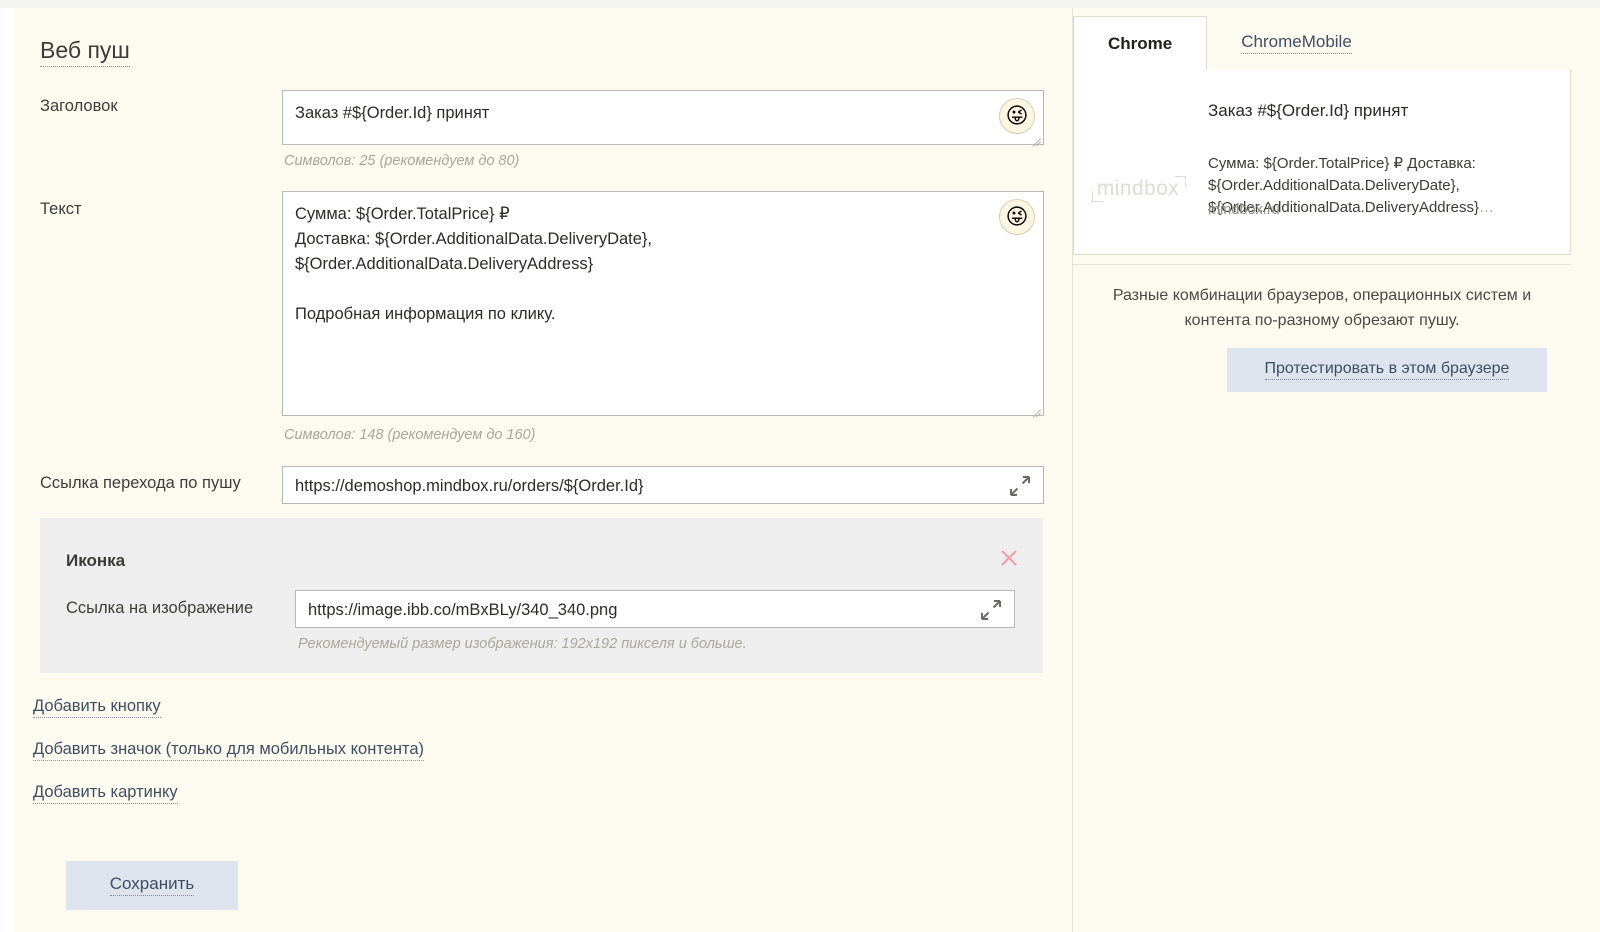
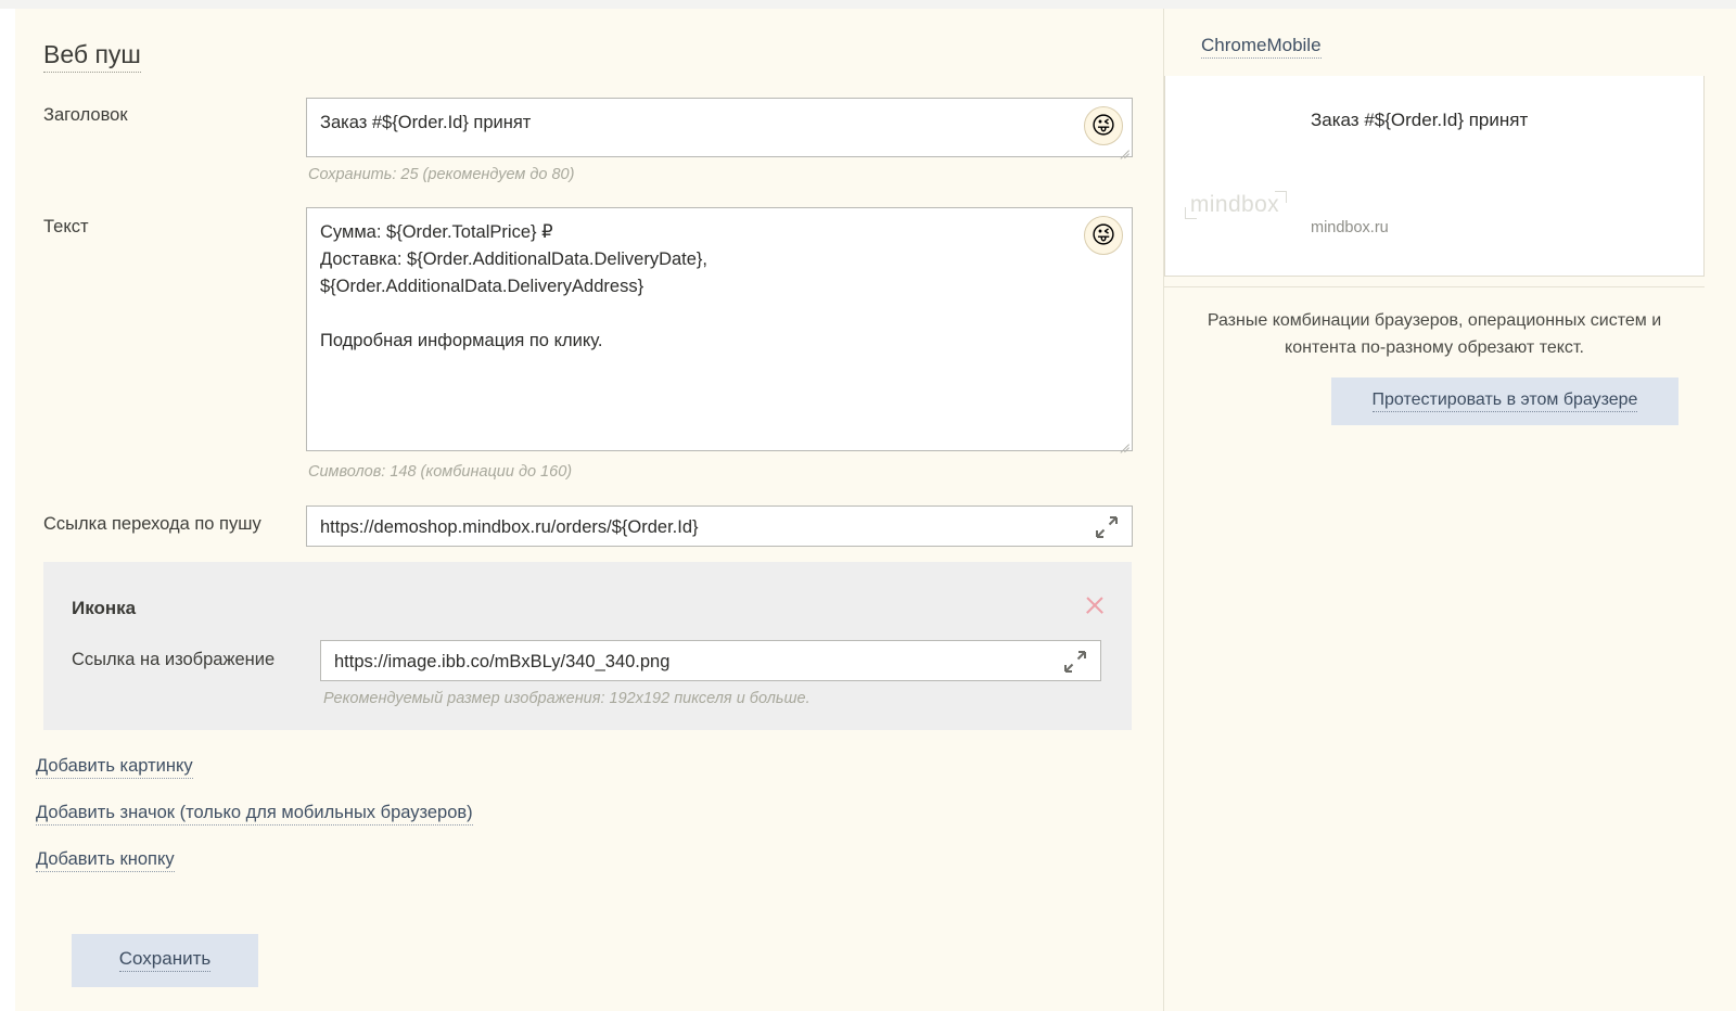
  Веб пуш
  Заголовок
  Заказ #${Order.Id} принят
  😜
- Символов: 25 (рекомендуем до 80)
+ Сохранить: 25 (рекомендуем до 80)
  Текст
  Сумма: ${Order.TotalPrice} ₽
  Доставка: ${Order.AdditionalData.DeliveryDate},
  ${Order.AdditionalData.DeliveryAddress}
  Подробная информация по клику.
  😜
- Символов: 148 (рекомендуем до 160)
+ Символов: 148 (комбинации до 160)
  Ссылка перехода по пушу
  https://demoshop.mindbox.ru/orders/${Order.Id}
  Иконка
  Ссылка на изображение
  https://image.ibb.co/mBxBLy/340_340.png
  Рекомендуемый размер изображения: 192x192 пикселя и больше.
- Добавить кнопку
+ Добавить картинку
- Добавить значок (только для мобильных контента)
+ Добавить значок (только для мобильных браузеров)
- Добавить картинку
+ Добавить кнопку
  Сохранить
- Chrome
  ChromeMobile
  mindbox
  Заказ #${Order.Id} принят
- Сумма: ${Order.TotalPrice} ₽ Доставка:
- ${Order.AdditionalData.DeliveryDate},
- ${Order.AdditionalData.DeliveryAddress}…
  mindbox.ru
- Разные комбинации браузеров, операционных систем и контента по-разному обрезают пушу.
+ Разные комбинации браузеров, операционных систем и контента по-разному обрезают текст.
  Протестировать в этом браузере
